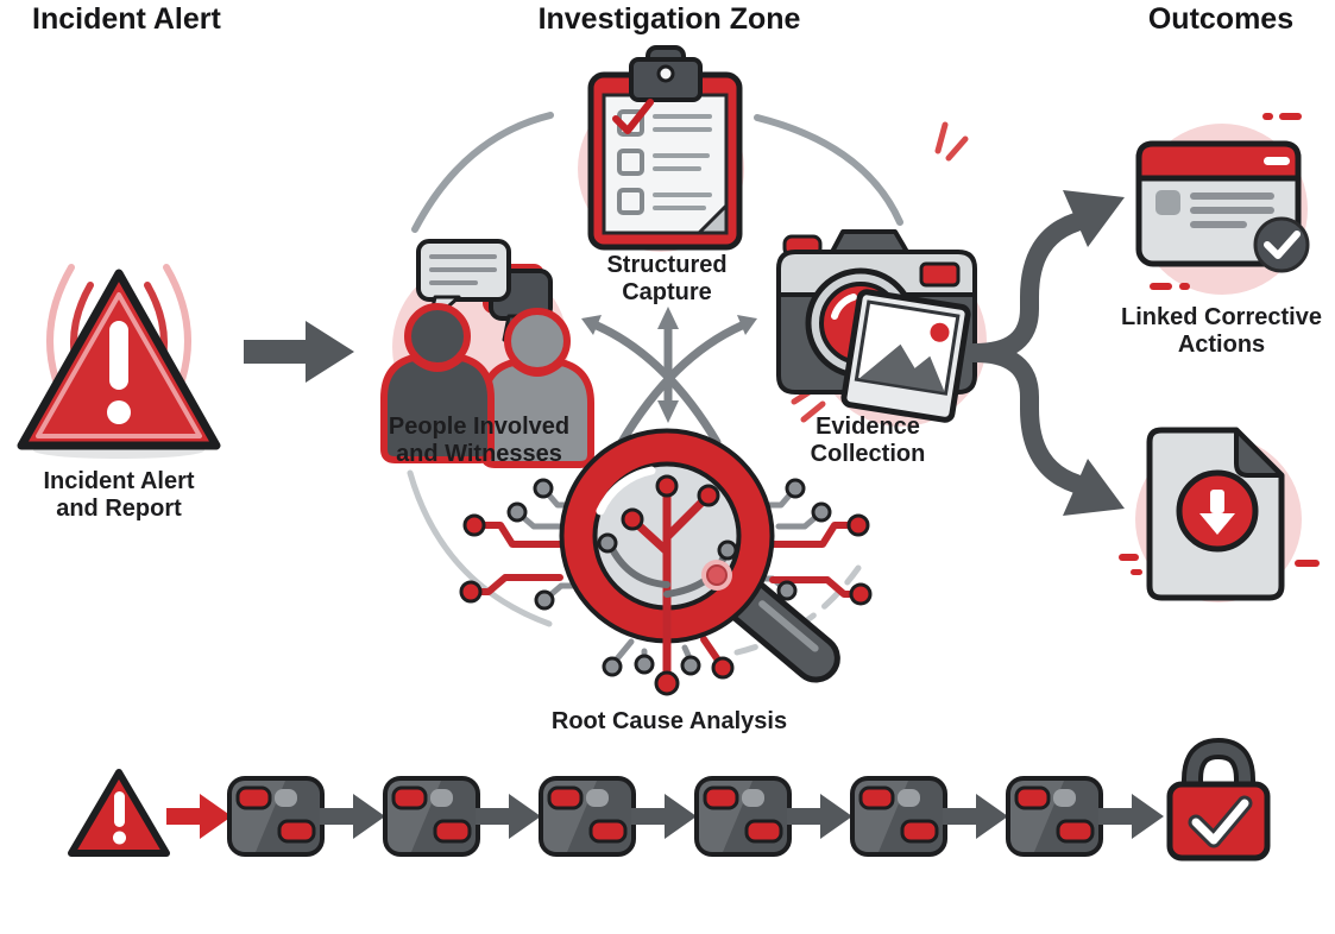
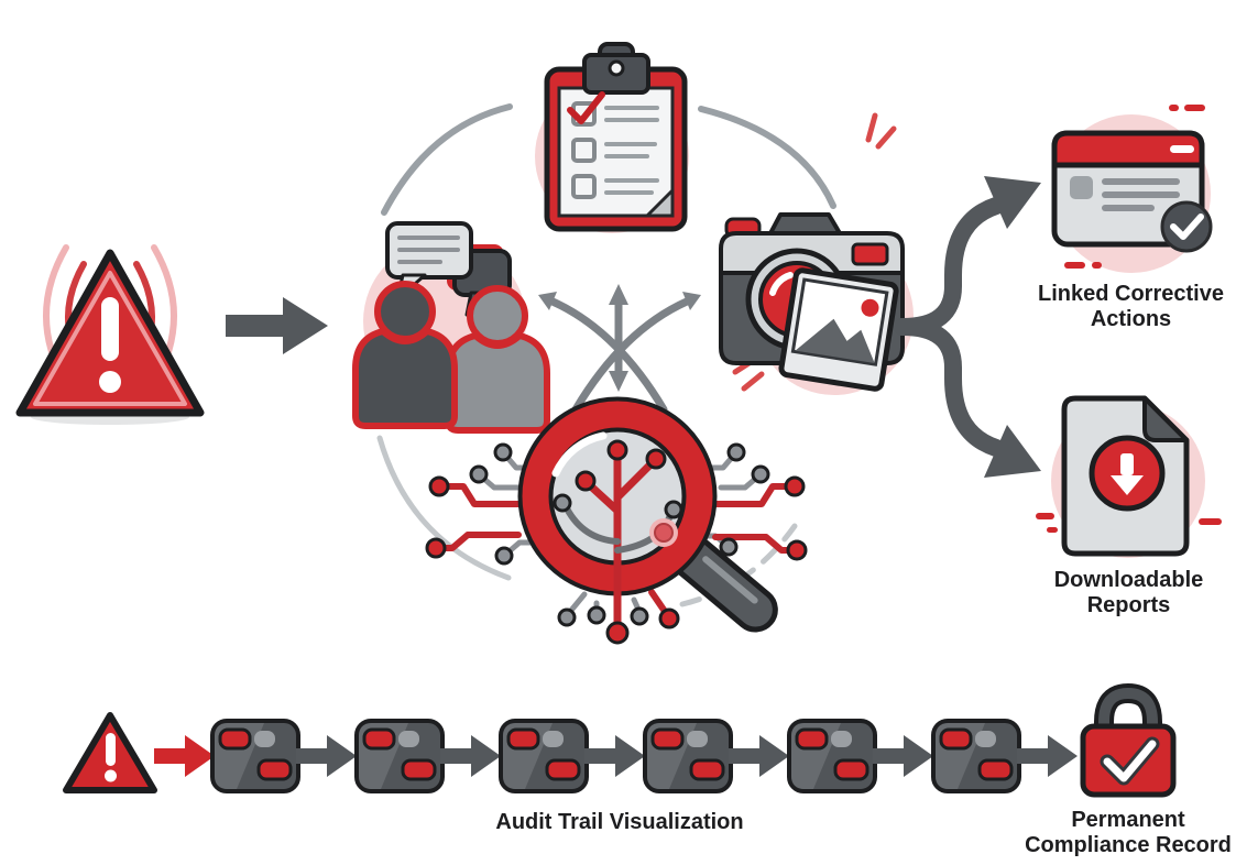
- Incident Alert
- Investigation Zone
- Outcomes
- Incident Alert and Report
- Structured Capture
- People Involved and Witnesses
- Evidence Collection
- Root Cause Analysis
  Linked Corrective Actions
+ Downloadable Reports
+ Audit Trail Visualization
+ Permanent Compliance Record
